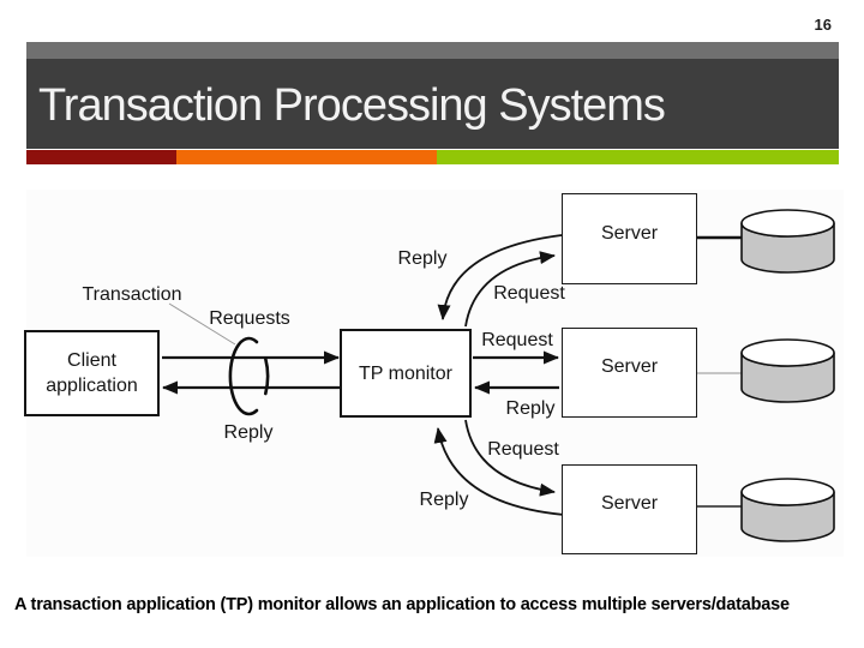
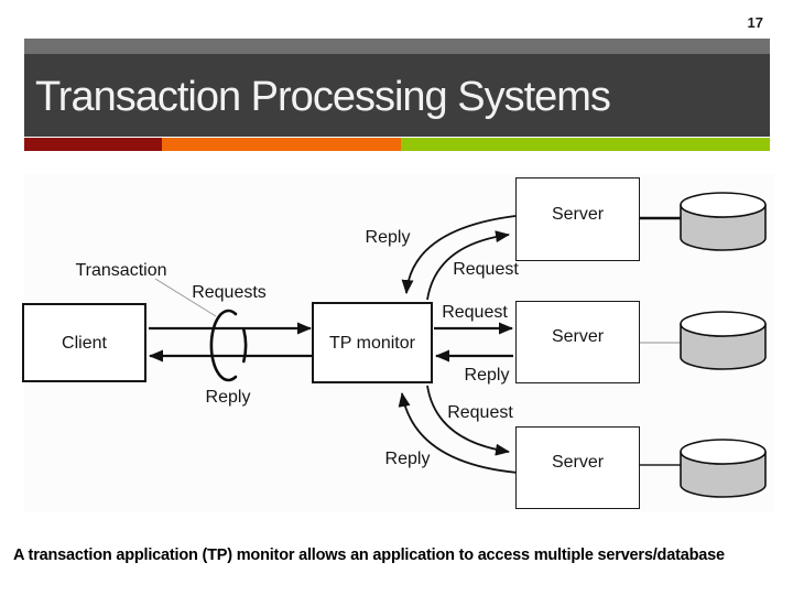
- 16
+ 17
  Transaction Processing Systems
  Client
- application
  TP monitor
  Server
  Server
  Server
  Transaction
  Requests
  Reply
  Reply
  Request
  Request
  Reply
  Request
  Reply
  A transaction application (TP) monitor allows an application to access multiple servers/database
